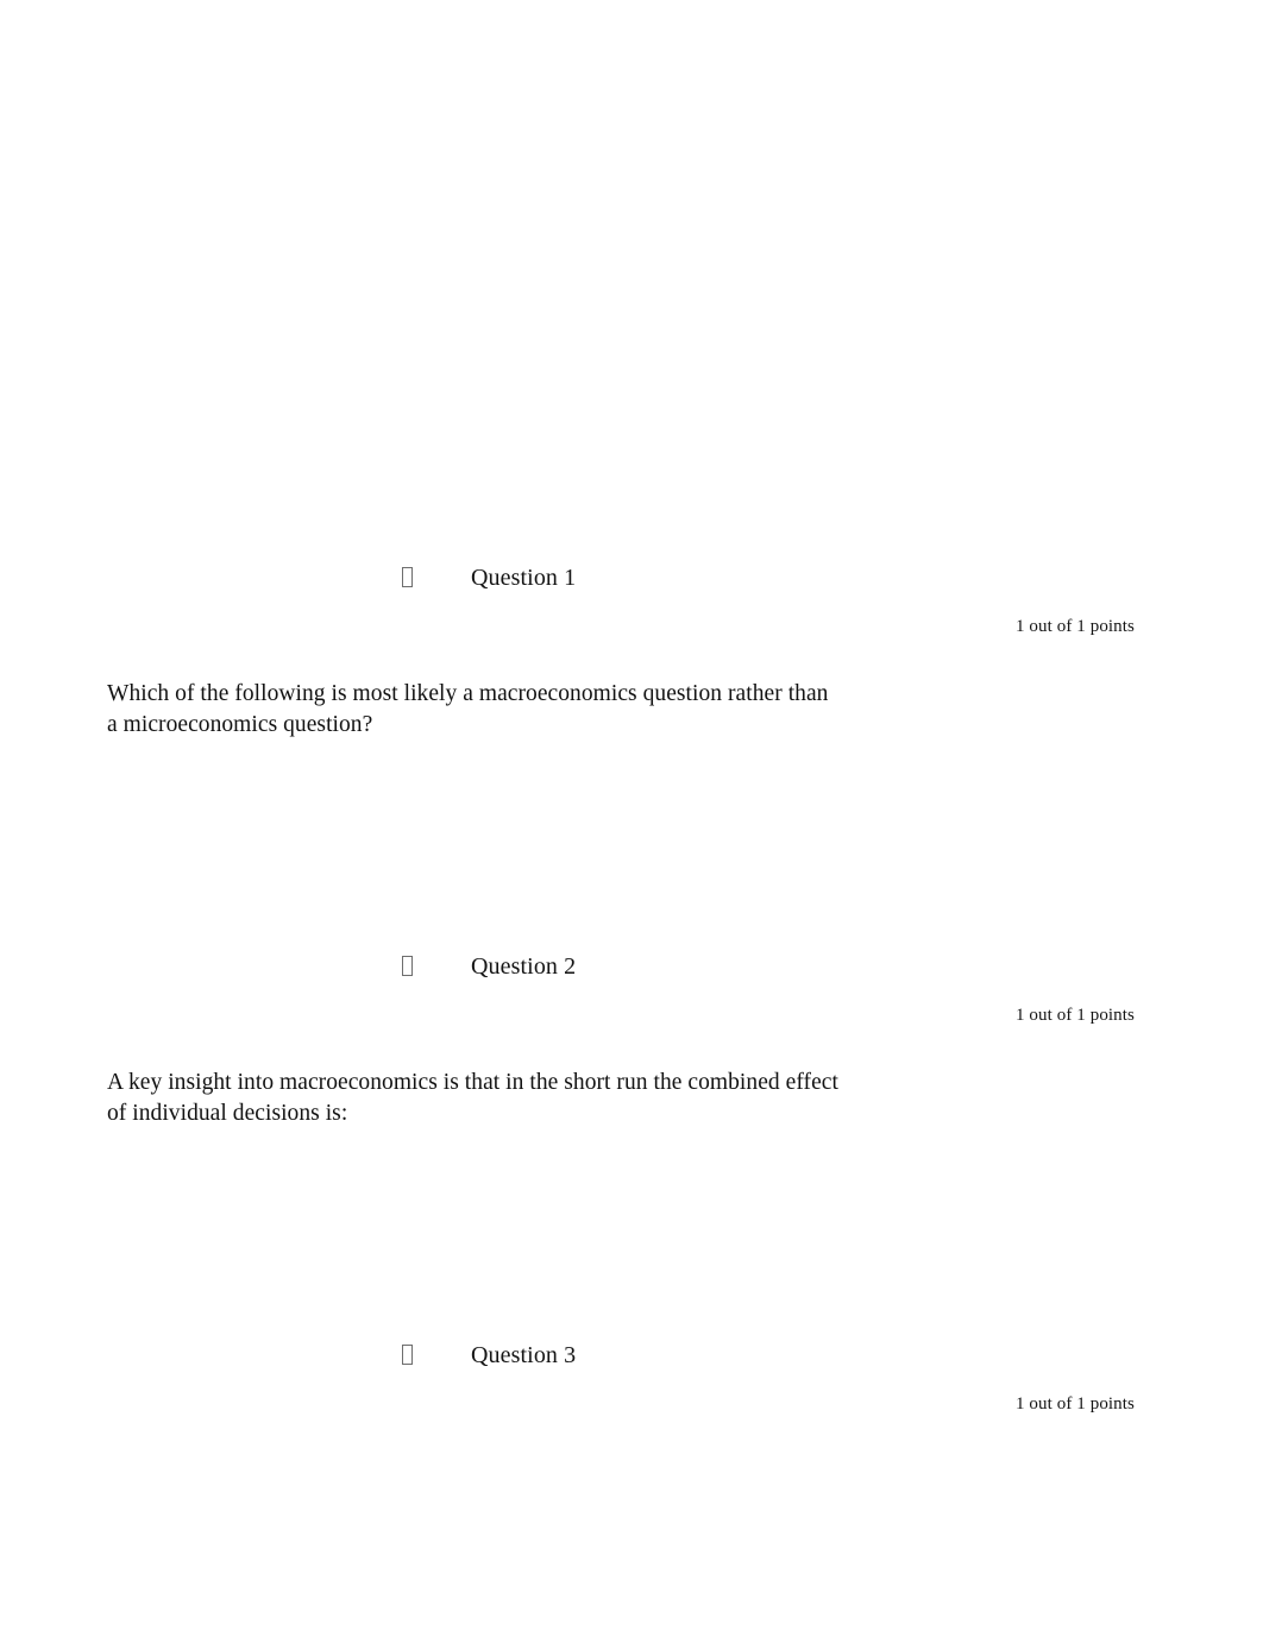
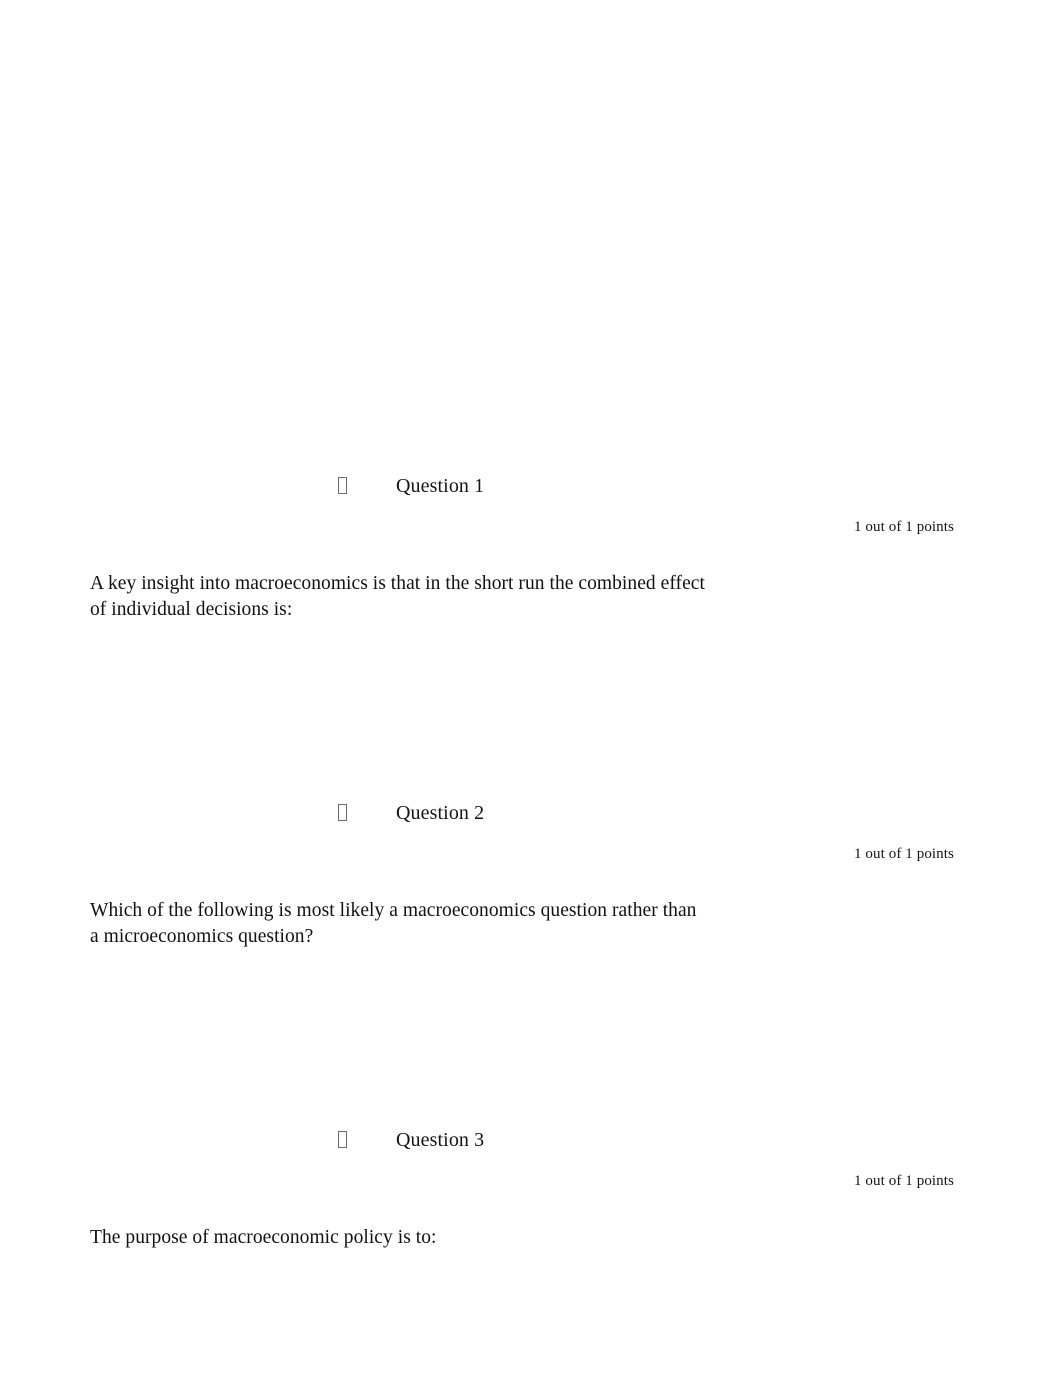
  Question 1
  1 out of 1 points
- Which of the following is most likely a macroeconomics question rather than a microeconomics question?
+ A key insight into macroeconomics is that in the short run the combined effect of individual decisions is:
  Question 2
  1 out of 1 points
- A key insight into macroeconomics is that in the short run the combined effect of individual decisions is:
+ Which of the following is most likely a macroeconomics question rather than a microeconomics question?
  Question 3
  1 out of 1 points
+ The purpose of macroeconomic policy is to:
